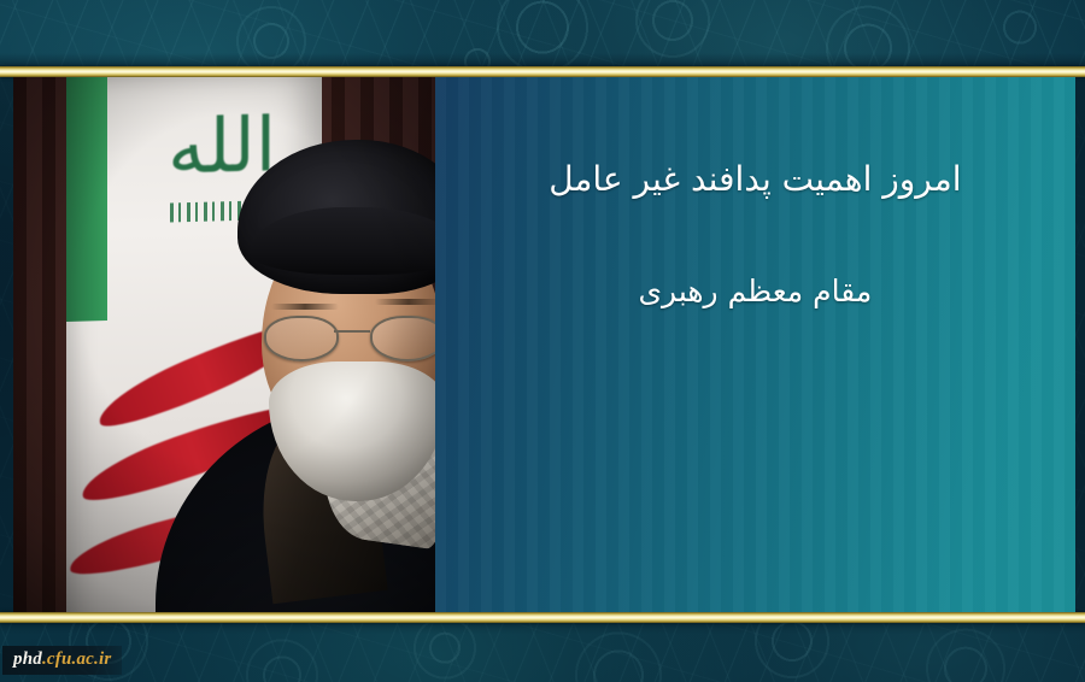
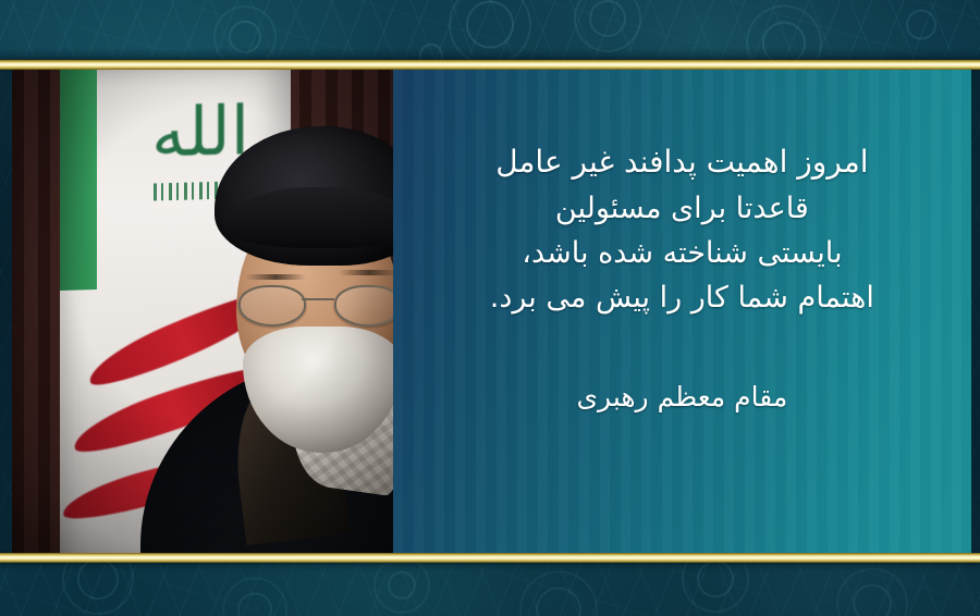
  امروز اهمیت پدافند غیر عامل
+ قاعدتا برای مسئولین
+ بایستی شناخته شده باشد،
+ اهتمام شما کار را پیش می برد.
  مقام معظم رهبری
- phd.cfu.ac.ir
